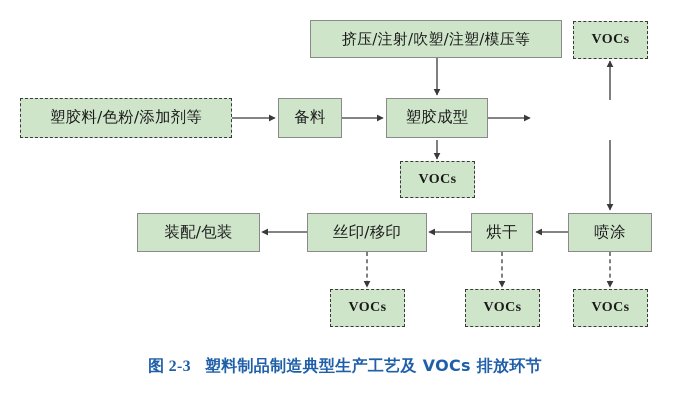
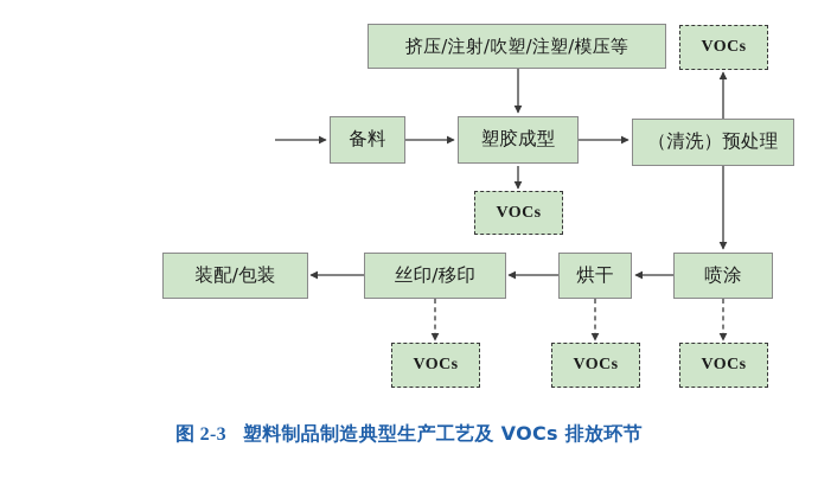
  挤压/注射/吹塑/注塑/模压等
  VOCs
- 塑胶料/色粉/添加剂等
  备料
  塑胶成型
+ （清洗）预处理
  VOCs
  装配/包装
  丝印/移印
  烘干
  喷涂
  VOCs
  VOCs
  VOCs
  图 2-3 塑料制品制造典型生产工艺及 VOCs 排放环节
